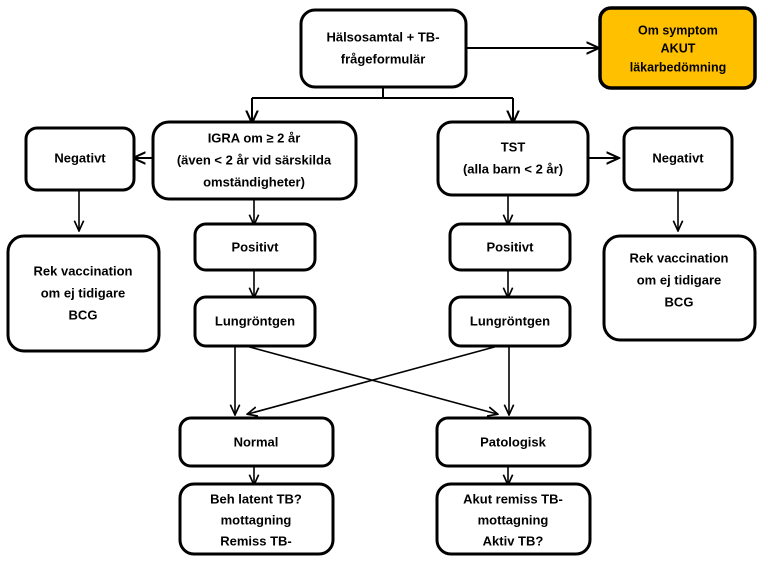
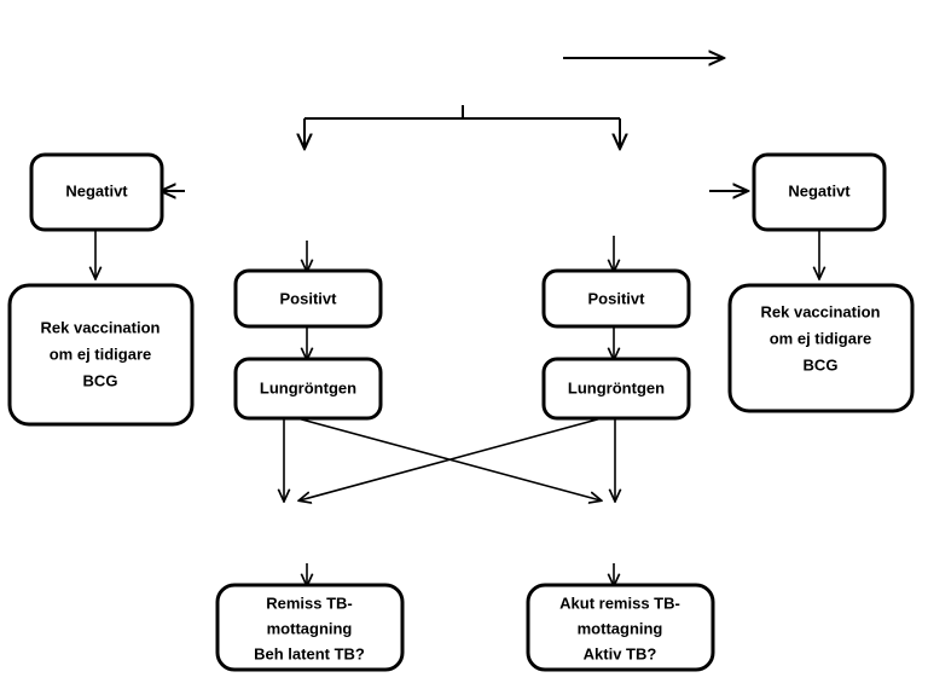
- Hälsosamtal + TB-
- frågeformulär
- Om symptom
- AKUT
- läkarbedömning
- IGRA om ≥ 2 år
- (även < 2 år vid särskilda
- omständigheter)
- TST
- (alla barn < 2 år)
  Negativt
  Negativt
  Rek vaccination
  om ej tidigare
  BCG
  Rek vaccination
  om ej tidigare
  BCG
  Positivt
  Positivt
  Lungröntgen
  Lungröntgen
- Normal
- Patologisk
- Beh latent TB?
+ Remiss TB-
  mottagning
- Remiss TB-
+ Beh latent TB?
  Akut remiss TB-
  mottagning
  Aktiv TB?
